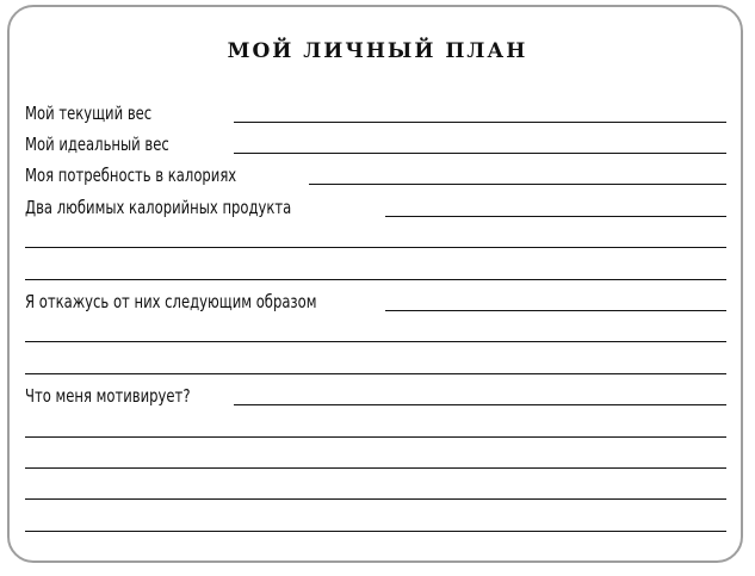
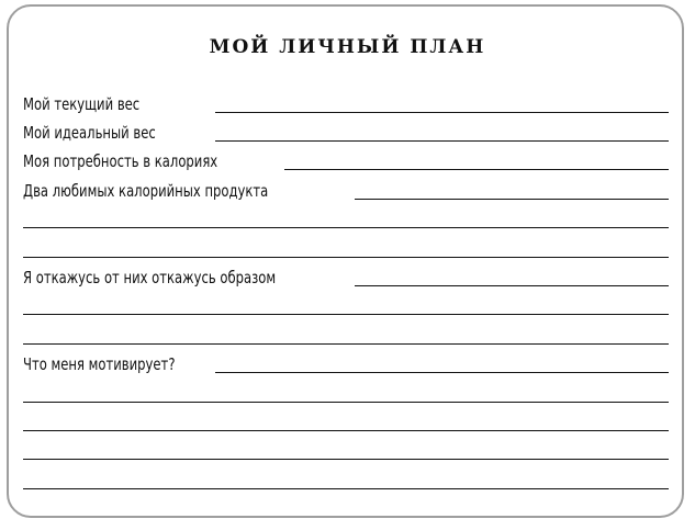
  МОЙ ЛИЧНЫЙ ПЛАН
  Мой текущий вес
  Мой идеальный вес
  Моя потребность в калориях
  Два любимых калорийных продукта
- Я откажусь от них следующим образом
+ Я откажусь от них откажусь образом
  Что меня мотивирует?
